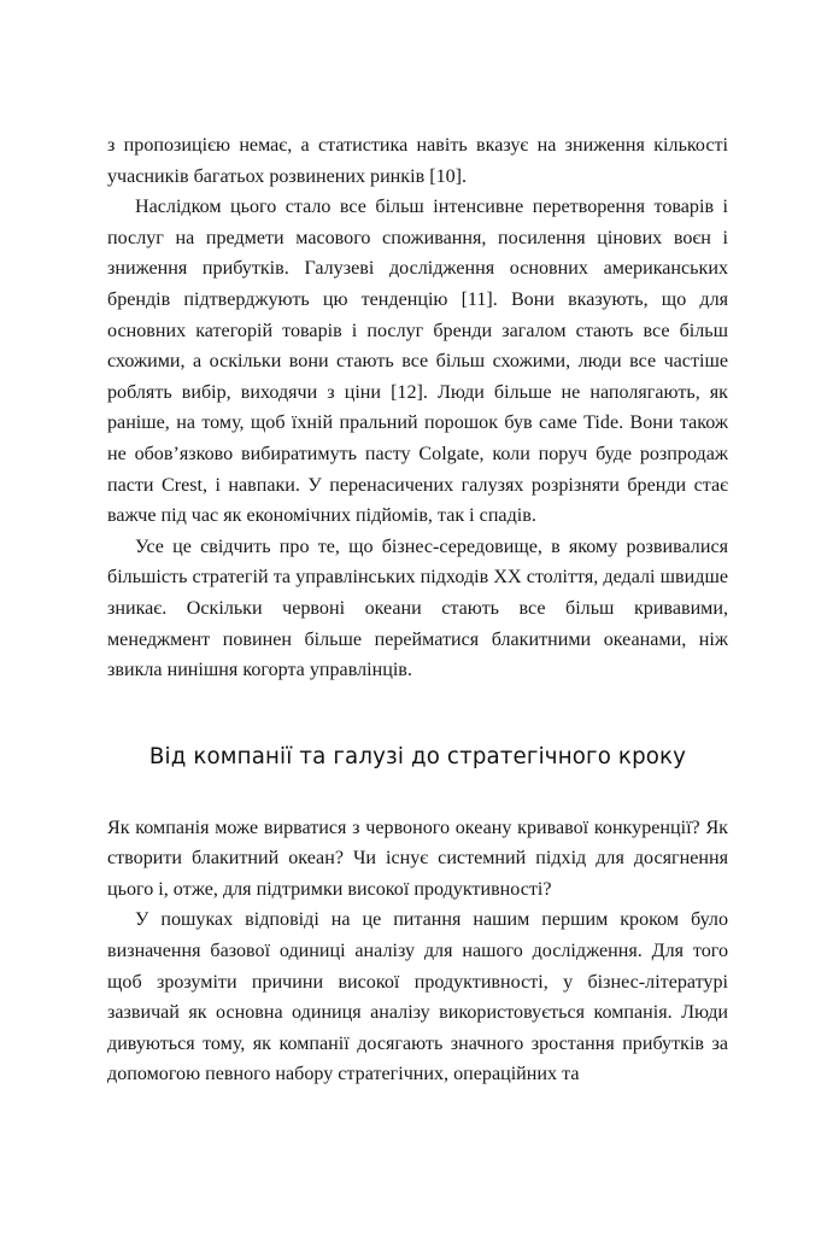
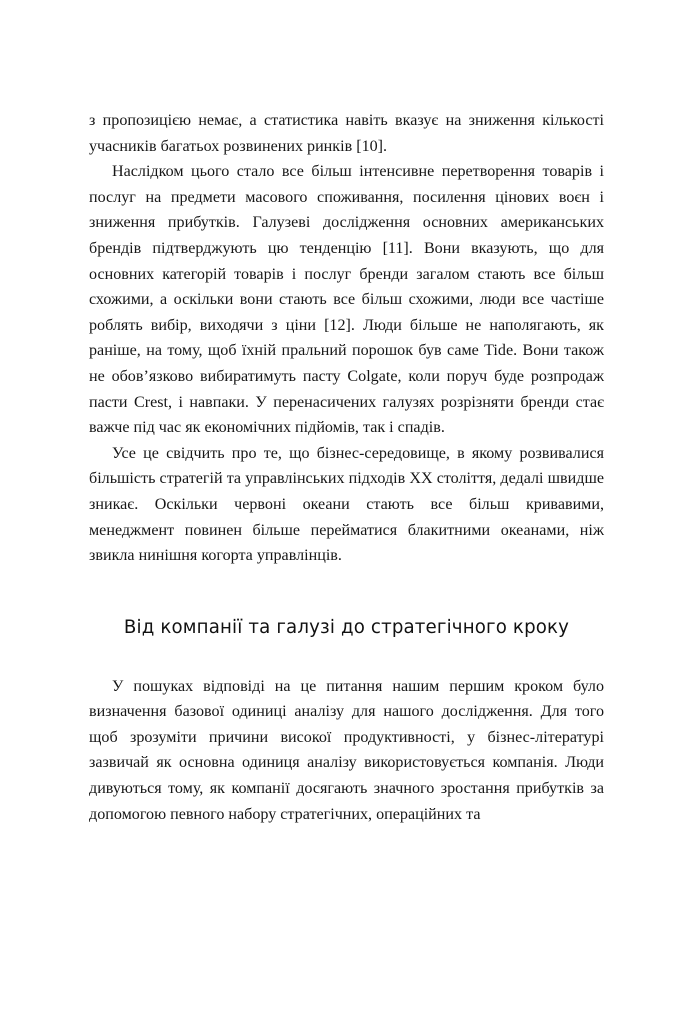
  з пропозицією немає, а статистика навіть вказує на зниження кількості учасників багатьох розвинених ринків [10].
  Наслідком цього стало все більш інтенсивне перетворення товарів і послуг на предмети масового споживання, посилення цінових воєн і зниження прибутків. Галузеві дослідження основних американських брендів підтверджують цю тенденцію [11]. Вони вказують, що для основних категорій товарів і послуг бренди загалом стають все більш схожими, а оскільки вони стають все більш схожими, люди все частіше роблять вибір, виходячи з ціни [12]. Люди більше не наполягають, як раніше, на тому, щоб їхній пральний порошок був саме Tide. Вони також не обов’язково вибиратимуть пасту Colgate, коли поруч буде розпродаж пасти Crest, і навпаки. У перенасичених галузях розрізняти бренди стає важче під час як економічних підйомів, так і спадів.
  Усе це свідчить про те, що бізнес-середовище, в якому розвивалися більшість стратегій та управлінських підходів XX століття, дедалі швидше зникає. Оскільки червоні океани стають все більш кривавими, менеджмент повинен більше перейматися блакитними океанами, ніж звикла нинішня когорта управлінців.
  Від компанії та галузі до стратегічного кроку
- Як компанія може вирватися з червоного океану кривавої конкуренції? Як створити блакитний океан? Чи існує системний підхід для досягнення цього і, отже, для підтримки високої продуктивності?
  У пошуках відповіді на це питання нашим першим кроком було визначення базової одиниці аналізу для нашого дослідження. Для того щоб зрозуміти причини високої продуктивності, у бізнес-літературі зазвичай як основна одиниця аналізу використовується компанія. Люди дивуються тому, як компанії досягають значного зростання прибутків за допомогою певного набору стратегічних, операційних та
